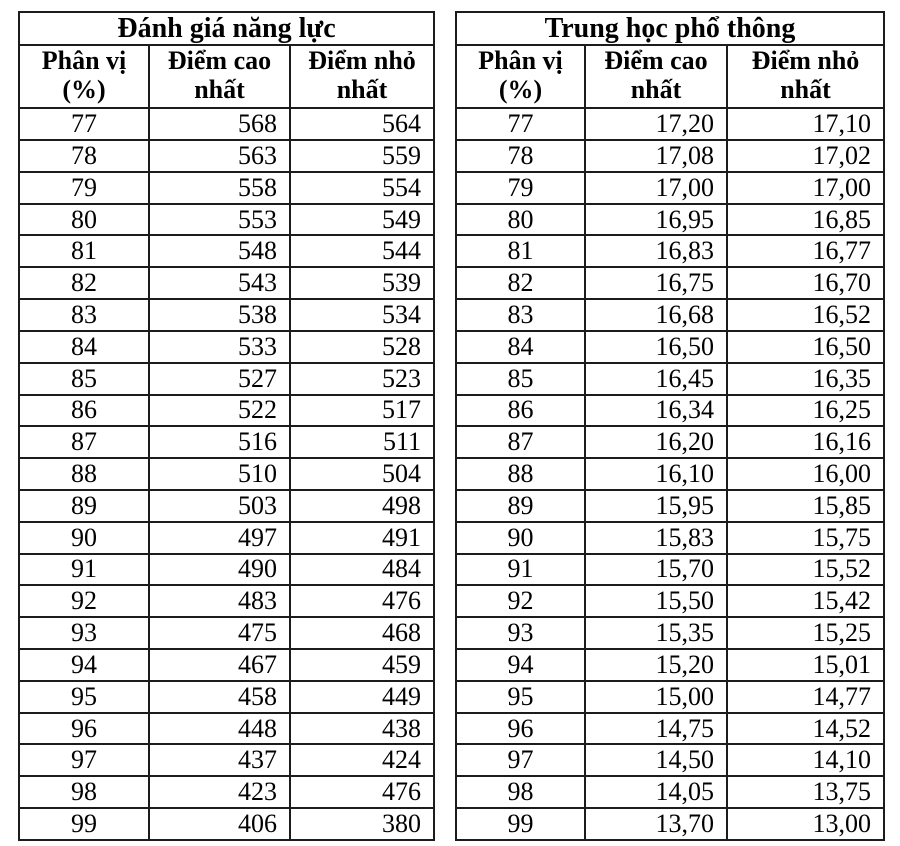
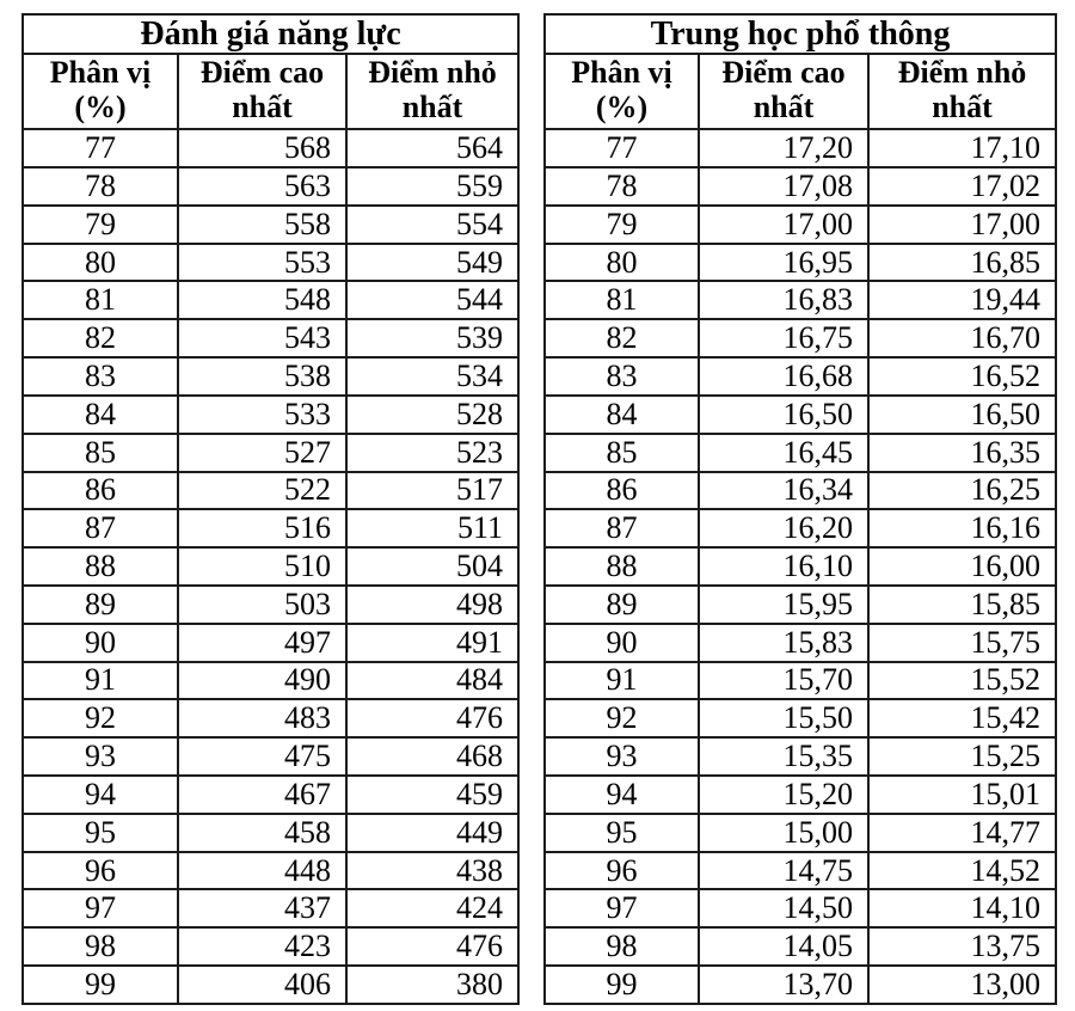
  Đánh giá năng lực
  Phân vị(%)	Điểm caonhất	Điểm nhỏnhất
  77	568	564
  78	563	559
  79	558	554
  80	553	549
  81	548	544
  82	543	539
  83	538	534
  84	533	528
  85	527	523
  86	522	517
  87	516	511
  88	510	504
  89	503	498
  90	497	491
  91	490	484
  92	483	476
  93	475	468
  94	467	459
  95	458	449
  96	448	438
  97	437	424
  98	423	476
  99	406	380
  Trung học phổ thông
  Phân vị(%)	Điểm caonhất	Điểm nhỏnhất
  77	17,20	17,10
  78	17,08	17,02
  79	17,00	17,00
  80	16,95	16,85
- 81	16,83	16,77
+ 81	16,83	19,44
  82	16,75	16,70
  83	16,68	16,52
  84	16,50	16,50
  85	16,45	16,35
  86	16,34	16,25
  87	16,20	16,16
  88	16,10	16,00
  89	15,95	15,85
  90	15,83	15,75
  91	15,70	15,52
  92	15,50	15,42
  93	15,35	15,25
  94	15,20	15,01
  95	15,00	14,77
  96	14,75	14,52
  97	14,50	14,10
  98	14,05	13,75
  99	13,70	13,00
